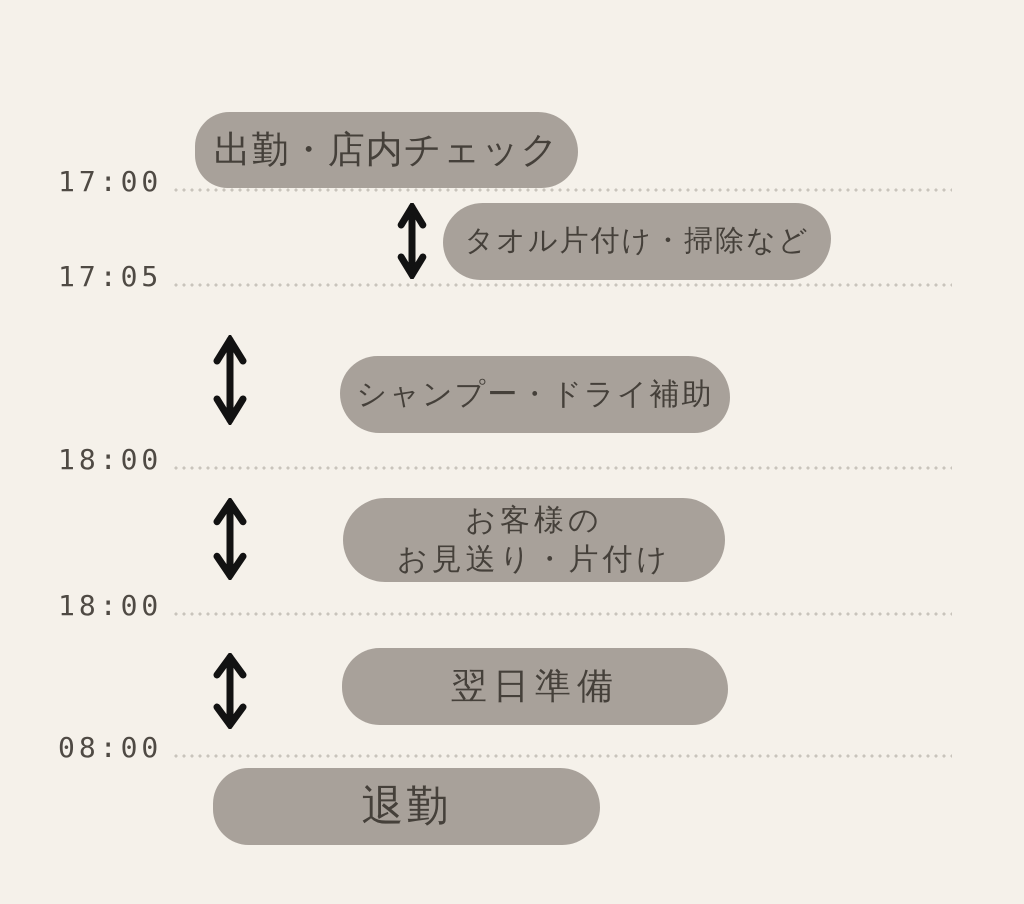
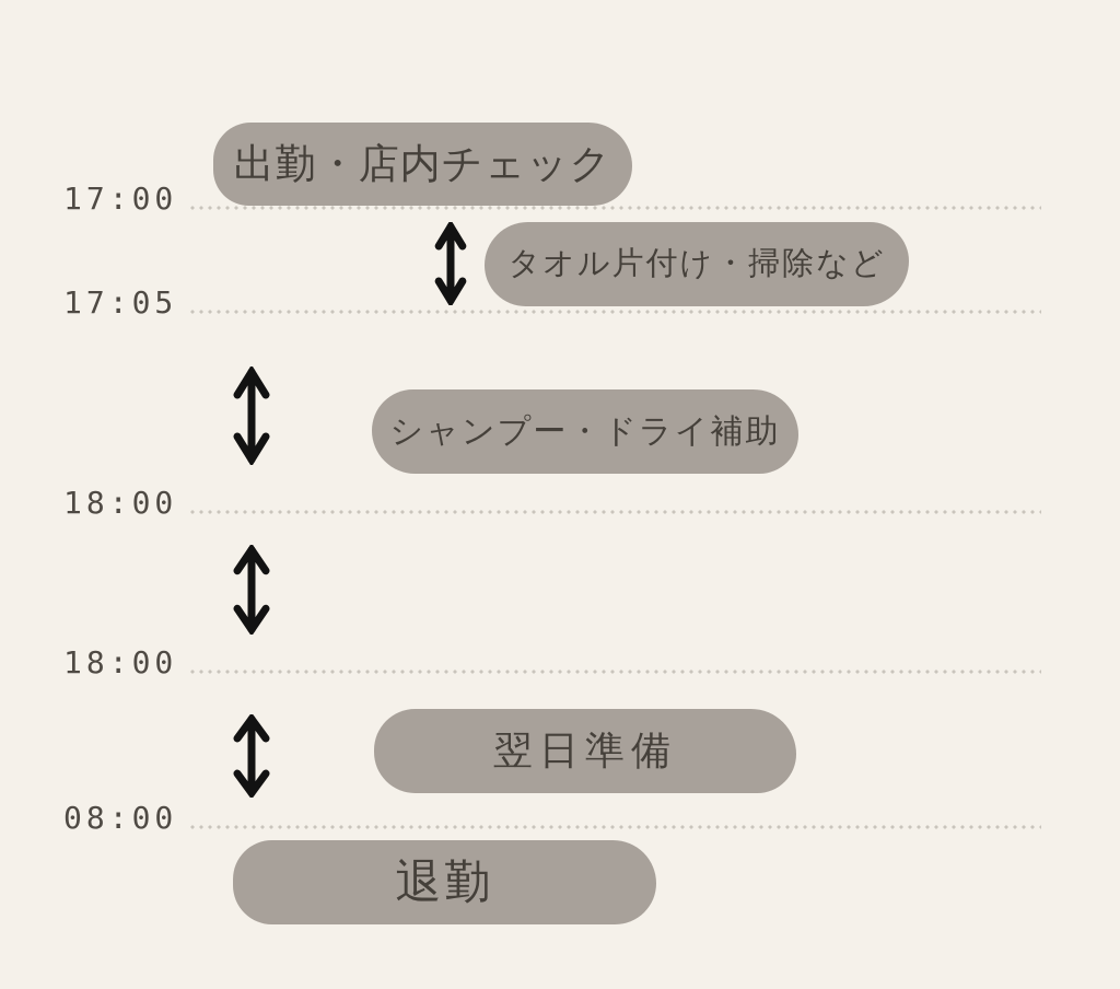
  17:00
  17:05
  18:00
  18:00
  08:00
  出勤・店内チェック
  タオル片付け・掃除など
  シャンプー・ドライ補助
- お客様の
- お見送り・片付け
  翌日準備
  退勤
